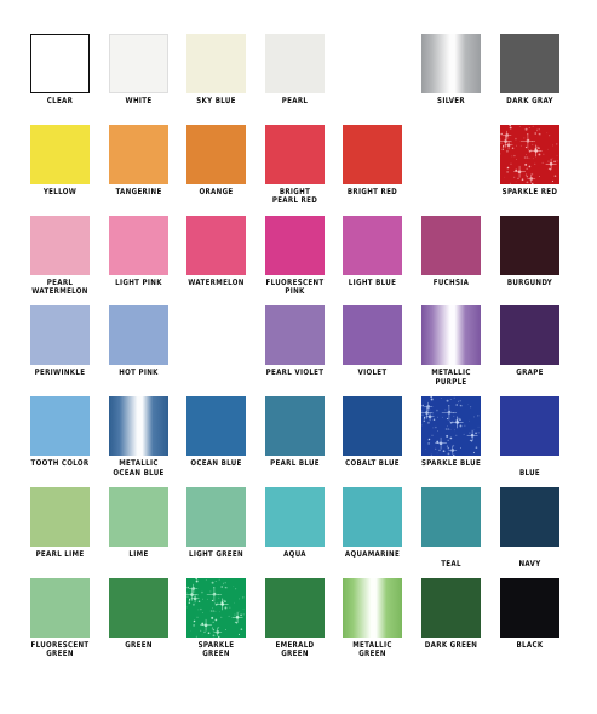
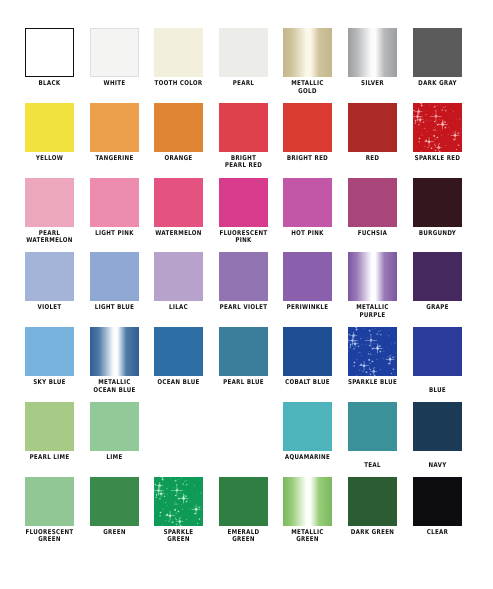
- CLEAR
+ BLACK
  WHITE
- SKY BLUE
+ TOOTH COLOR
  PEARL
+ METALLIC GOLD
  SILVER
  DARK GRAY
  YELLOW
  TANGERINE
  ORANGE
  BRIGHT
  PEARL RED
  BRIGHT RED
+ RED
  SPARKLE RED
  PEARL
  WATERMELON
  LIGHT PINK
  WATERMELON
  FLUORESCENT
  PINK
- LIGHT BLUE
+ HOT PINK
  FUCHSIA
  BURGUNDY
- PERIWINKLE
+ VIOLET
- HOT PINK
+ LIGHT BLUE
+ LILAC
  PEARL VIOLET
- VIOLET
+ PERIWINKLE
  METALLIC
  PURPLE
  GRAPE
- TOOTH COLOR
+ SKY BLUE
  METALLIC
  OCEAN BLUE
  OCEAN BLUE
  PEARL BLUE
  COBALT BLUE
  SPARKLE BLUE
  BLUE
  PEARL LIME
  LIME
- LIGHT GREEN
- AQUA
  AQUAMARINE
  TEAL
  NAVY
  FLUORESCENT
  GREEN
  GREEN
  SPARKLE
  GREEN
  EMERALD
  GREEN
  METALLIC
  GREEN
  DARK GREEN
- BLACK
+ CLEAR
